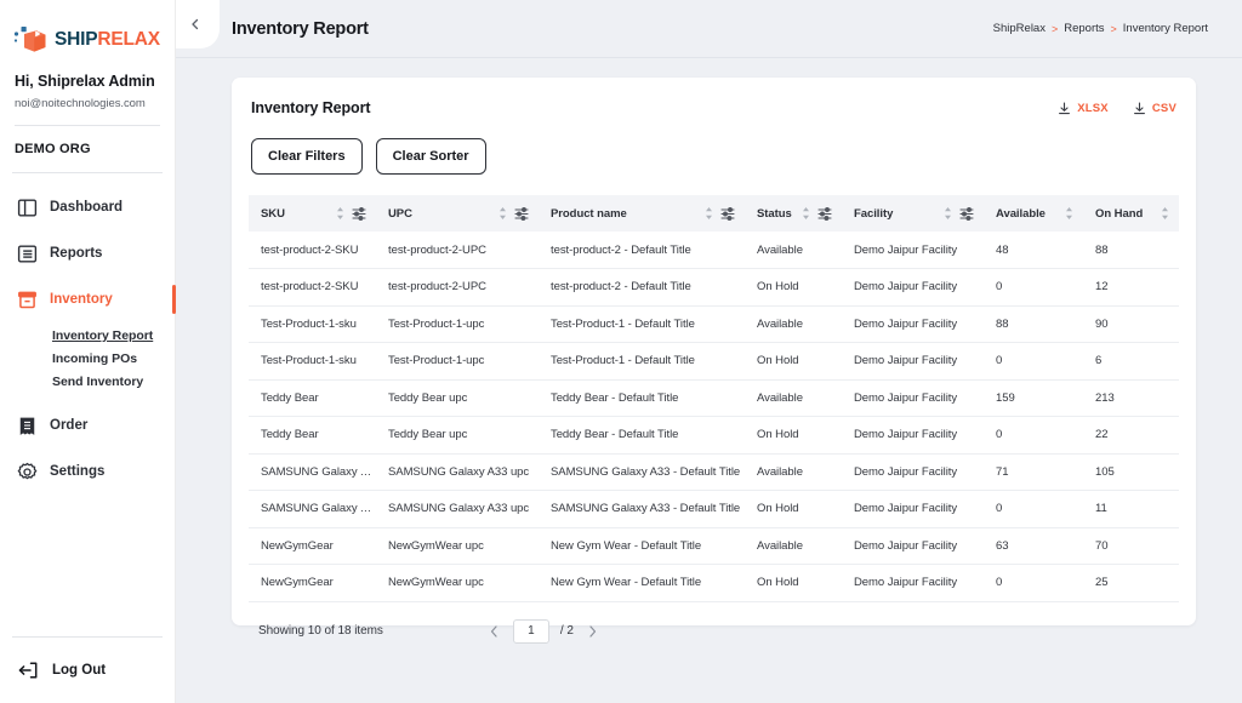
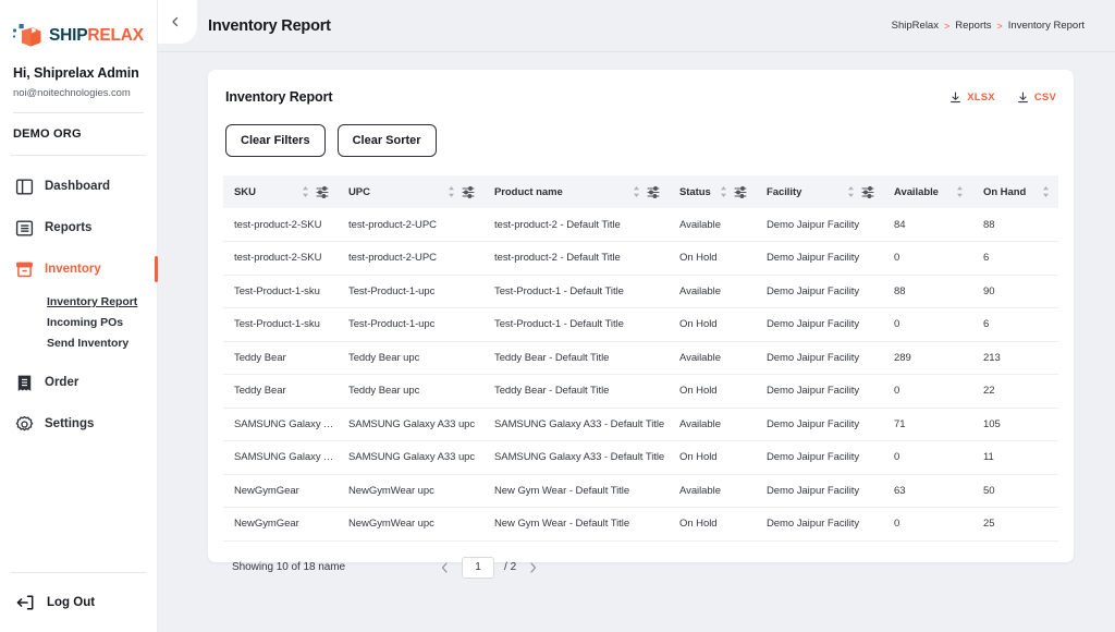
  SHIPRELAX
  Hi, Shiprelax Admin
  noi@noitechnologies.com
  DEMO ORG
  Dashboard
  Reports
  Inventory
  Inventory Report
  Incoming POs
  Send Inventory
  Order
  Settings
  Log Out
  Inventory Report
  ShipRelax
  >
  Reports
  >
  Inventory Report
  Inventory Report
  XLSX
  CSV
  Clear Filters
  Clear Sorter
  SKU	UPC	Product name	Status	Facility	Available	On Hand
- test-product-2-SKU	test-product-2-UPC	test-product-2 - Default Title	Available	Demo Jaipur Facility	48	88
+ test-product-2-SKU	test-product-2-UPC	test-product-2 - Default Title	Available	Demo Jaipur Facility	84	88
- test-product-2-SKU	test-product-2-UPC	test-product-2 - Default Title	On Hold	Demo Jaipur Facility	0	12
+ test-product-2-SKU	test-product-2-UPC	test-product-2 - Default Title	On Hold	Demo Jaipur Facility	0	6
  Test-Product-1-sku	Test-Product-1-upc	Test-Product-1 - Default Title	Available	Demo Jaipur Facility	88	90
  Test-Product-1-sku	Test-Product-1-upc	Test-Product-1 - Default Title	On Hold	Demo Jaipur Facility	0	6
- Teddy Bear	Teddy Bear upc	Teddy Bear - Default Title	Available	Demo Jaipur Facility	159	213
+ Teddy Bear	Teddy Bear upc	Teddy Bear - Default Title	Available	Demo Jaipur Facility	289	213
  Teddy Bear	Teddy Bear upc	Teddy Bear - Default Title	On Hold	Demo Jaipur Facility	0	22
  SAMSUNG Galaxy A3	SAMSUNG Galaxy A33 upc	SAMSUNG Galaxy A33 - Default Title	Available	Demo Jaipur Facility	71	105
  SAMSUNG Galaxy A3	SAMSUNG Galaxy A33 upc	SAMSUNG Galaxy A33 - Default Title	On Hold	Demo Jaipur Facility	0	11
- NewGymGear	NewGymWear upc	New Gym Wear - Default Title	Available	Demo Jaipur Facility	63	70
+ NewGymGear	NewGymWear upc	New Gym Wear - Default Title	Available	Demo Jaipur Facility	63	50
  NewGymGear	NewGymWear upc	New Gym Wear - Default Title	On Hold	Demo Jaipur Facility	0	25
- Showing 10 of 18 items
+ Showing 10 of 18 name
  1
  / 2
